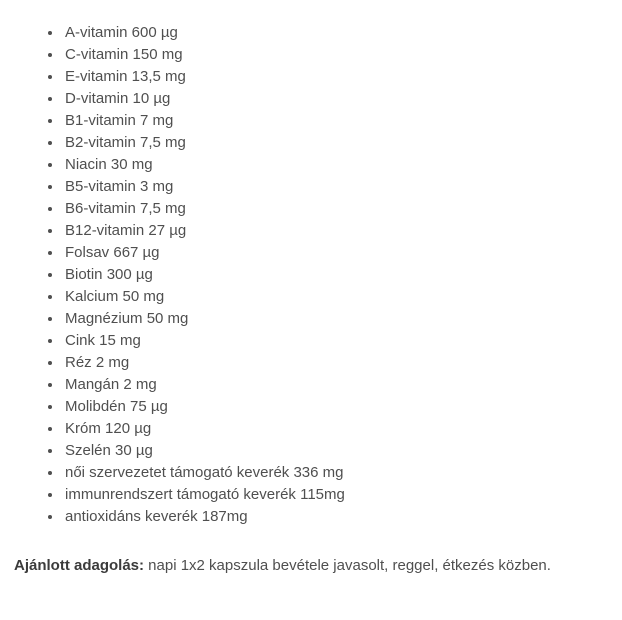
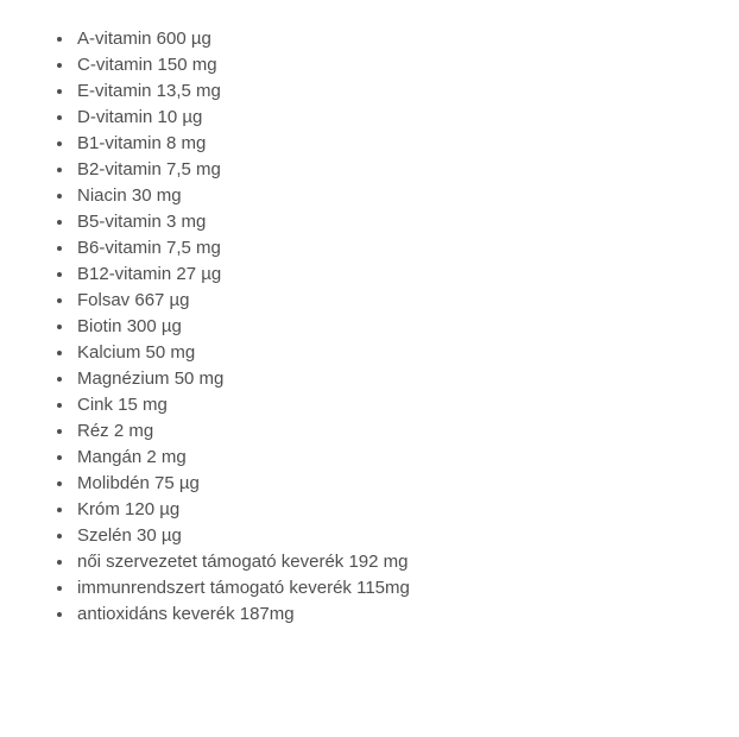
  A-vitamin 600 µg
  C-vitamin 150 mg
  E-vitamin 13,5 mg
  D-vitamin 10 µg
- B1-vitamin 7 mg
+ B1-vitamin 8 mg
  B2-vitamin 7,5 mg
  Niacin 30 mg
  B5-vitamin 3 mg
  B6-vitamin 7,5 mg
  B12-vitamin 27 µg
  Folsav 667 µg
  Biotin 300 µg
  Kalcium 50 mg
  Magnézium 50 mg
  Cink 15 mg
  Réz 2 mg
  Mangán 2 mg
  Molibdén 75 µg
  Króm 120 µg
  Szelén 30 µg
- női szervezetet támogató keverék 336 mg
+ női szervezetet támogató keverék 192 mg
  immunrendszert támogató keverék 115mg
  antioxidáns keverék 187mg
- Ajánlott adagolás: napi 1x2 kapszula bevétele javasolt, reggel, étkezés közben.
